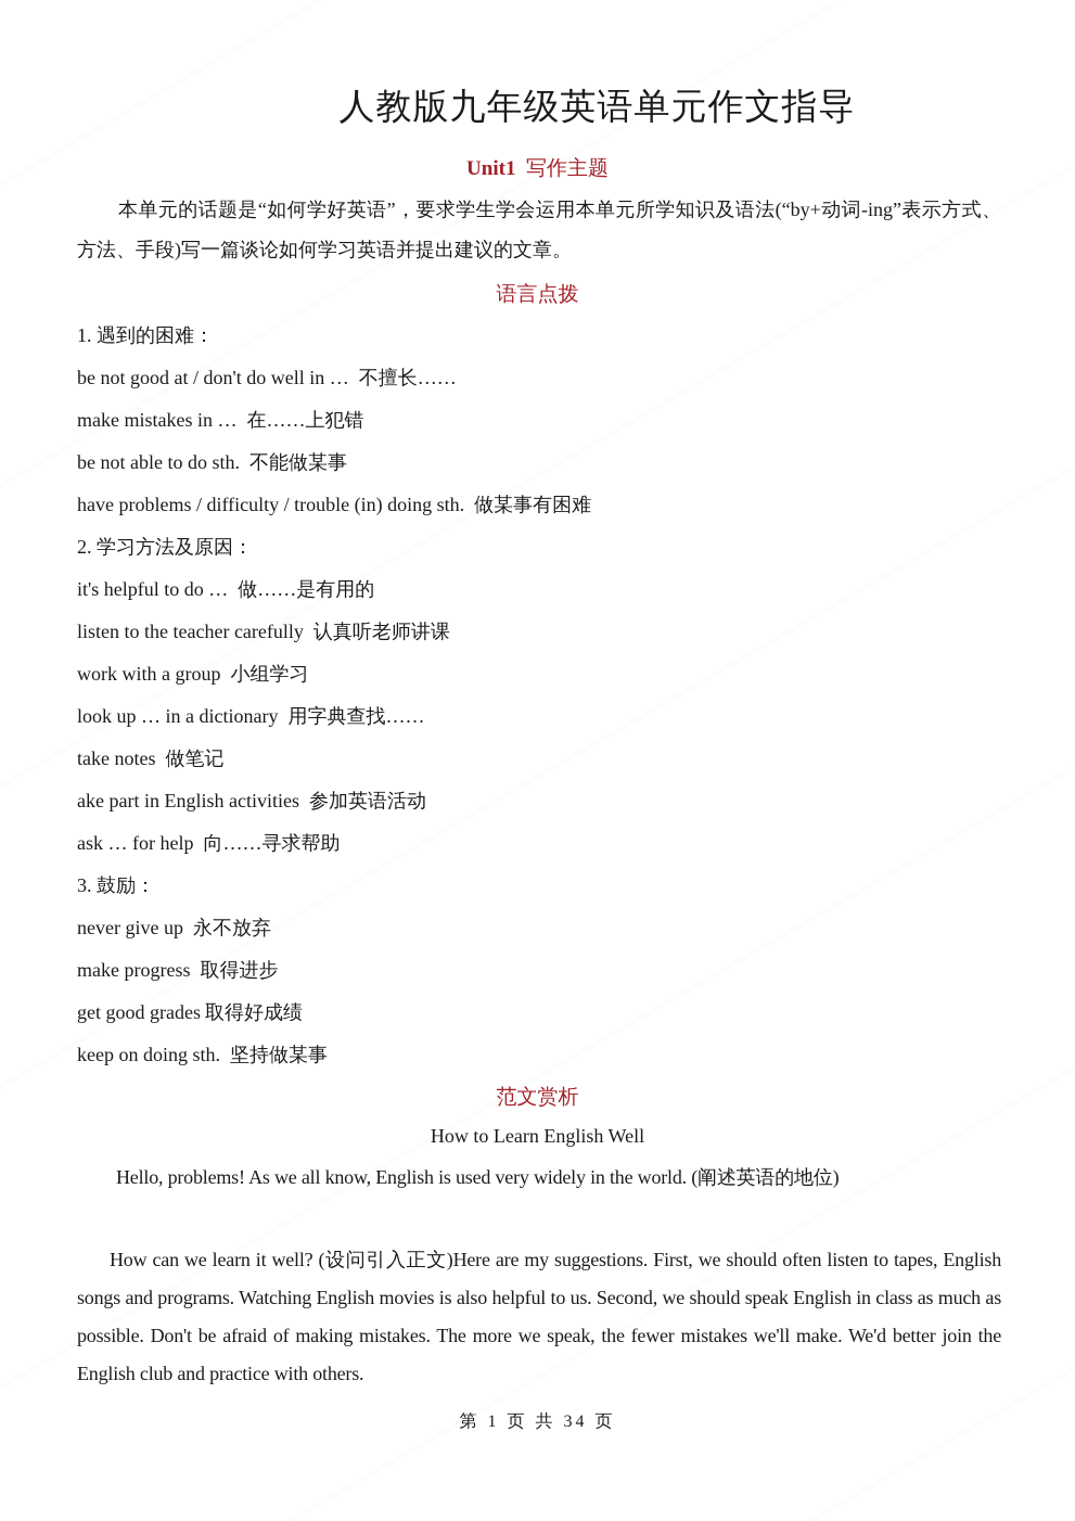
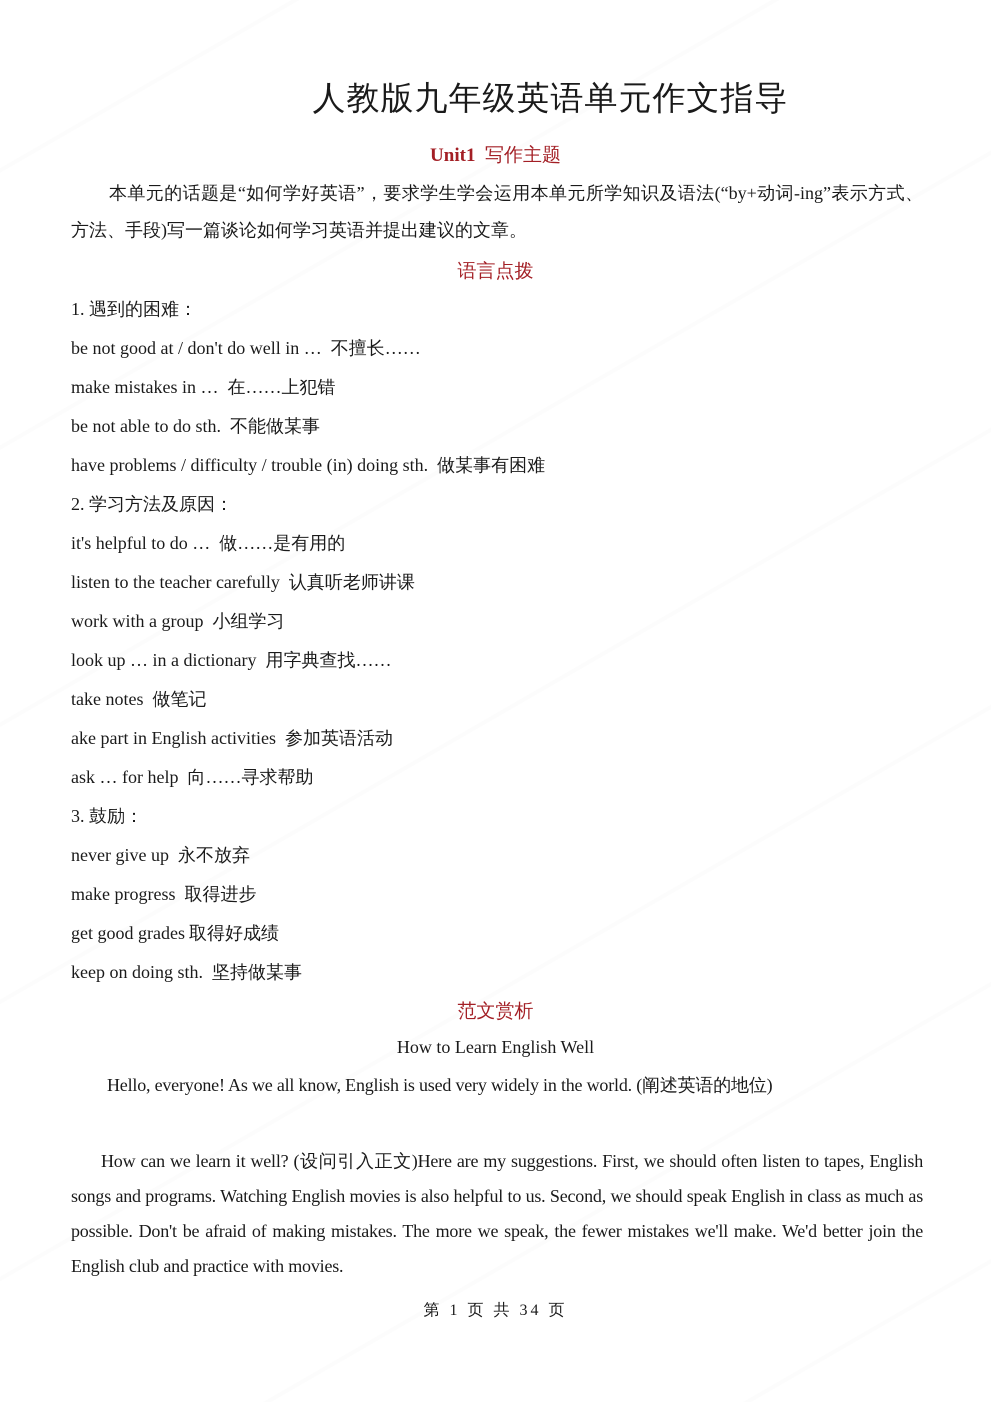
  人教版九年级英语单元作文指导
  Unit1 写作主题
  本单元的话题是“如何学好英语”，要求学生学会运用本单元所学知识及语法(“by+动词-ing”表示方式、方法、手段)写一篇谈论如何学习英语并提出建议的文章。
  语言点拨
  1. 遇到的困难：
  be not good at / don't do well in … 不擅长……
  make mistakes in … 在……上犯错
  be not able to do sth. 不能做某事
  have problems / difficulty / trouble (in) doing sth. 做某事有困难
  2. 学习方法及原因：
  it's helpful to do … 做……是有用的
  listen to the teacher carefully 认真听老师讲课
  work with a group 小组学习
  look up … in a dictionary 用字典查找……
  take notes 做笔记
  ake part in English activities 参加英语活动
  ask … for help 向……寻求帮助
  3. 鼓励：
  never give up 永不放弃
  make progress 取得进步
  get good grades 取得好成绩
  keep on doing sth. 坚持做某事
  范文赏析
  How to Learn English Well
- Hello, problems! As we all know, English is used very widely in the world. (阐述英语的地位)
+ Hello, everyone! As we all know, English is used very widely in the world. (阐述英语的地位)
- How can we learn it well? (设问引入正文)Here are my suggestions. First, we should often listen to tapes, English songs and programs. Watching English movies is also helpful to us. Second, we should speak English in class as much as possible. Don't be afraid of making mistakes. The more we speak, the fewer mistakes we'll make. We'd better join the English club and practice with others.
+ How can we learn it well? (设问引入正文)Here are my suggestions. First, we should often listen to tapes, English songs and programs. Watching English movies is also helpful to us. Second, we should speak English in class as much as possible. Don't be afraid of making mistakes. The more we speak, the fewer mistakes we'll make. We'd better join the English club and practice with movies.
  第 1 页 共 34 页
